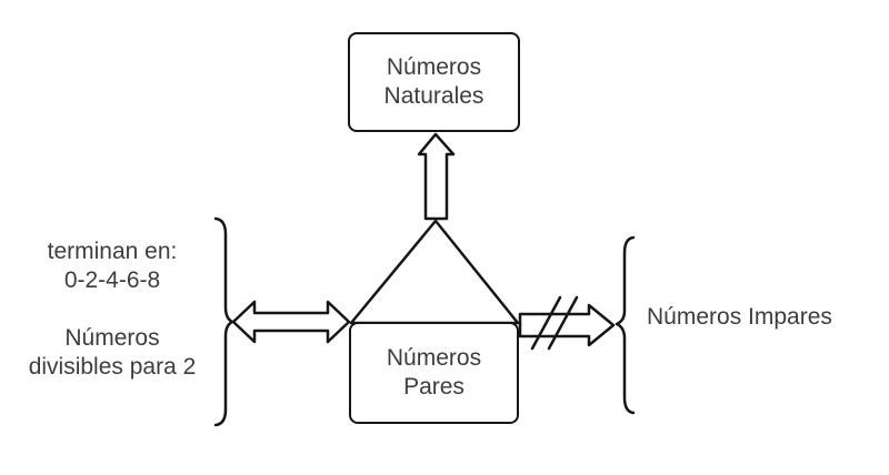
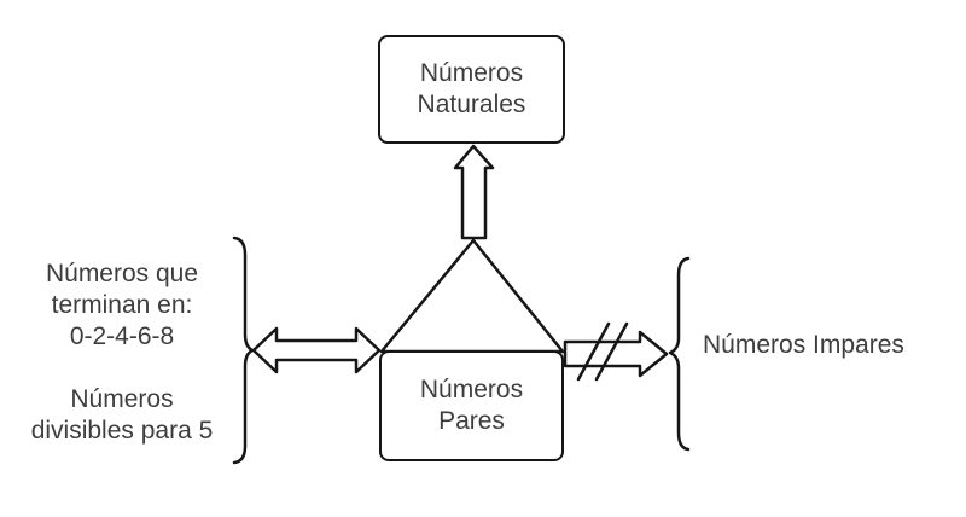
  Números
  Naturales
  Números
  Pares
+ Números que
  terminan en:
  0-2-4-6-8
  Números
- divisibles para 2
+ divisibles para 5
  Números Impares
